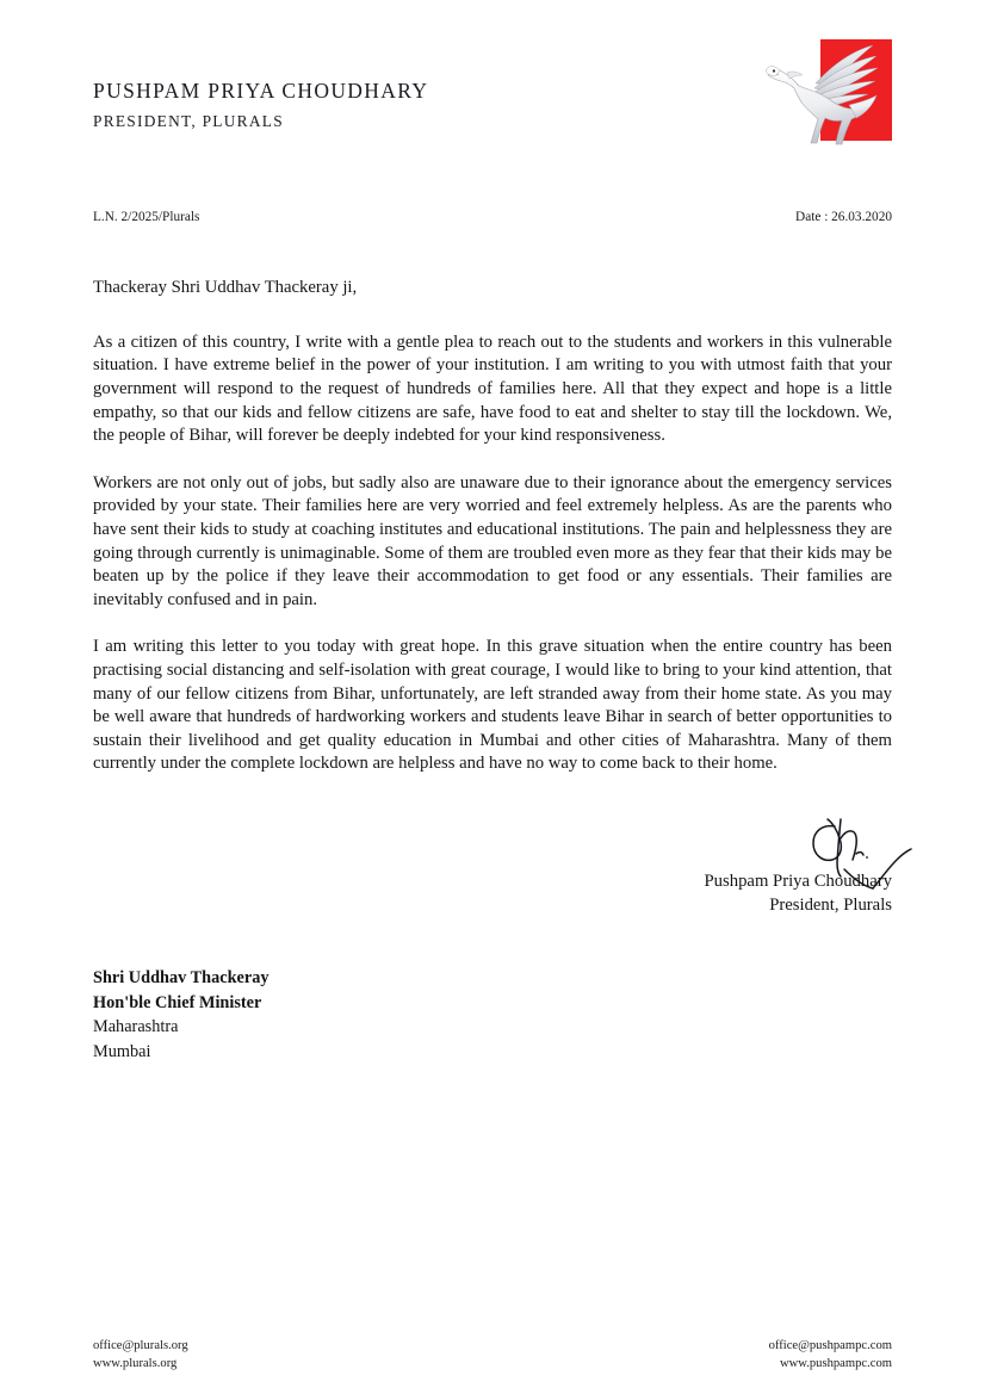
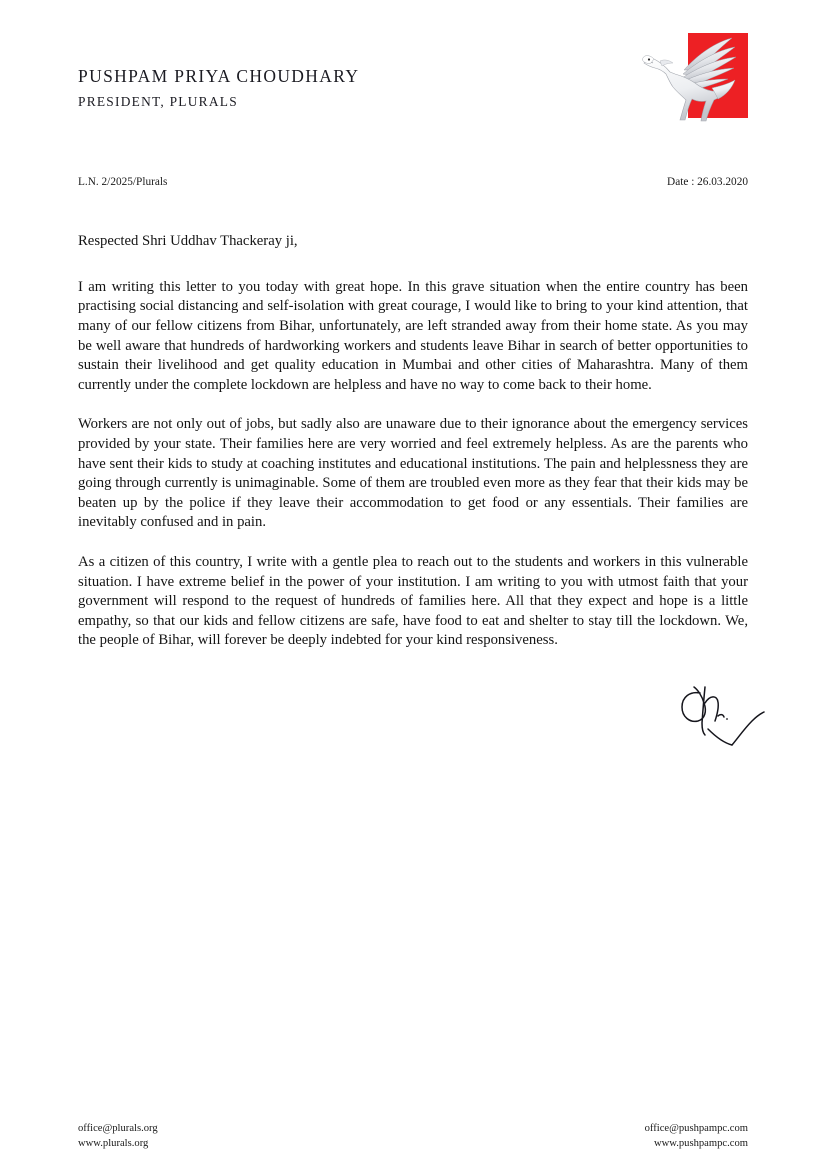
  PUSHPAM PRIYA CHOUDHARY
  PRESIDENT, PLURALS
  L.N. 2/2025/Plurals
  Date : 26.03.2020
- Thackeray Shri Uddhav Thackeray ji,
+ Respected Shri Uddhav Thackeray ji,
- As a citizen of this country, I write with a gentle plea to reach out to the students and workers in this vulnerable situation. I have extreme belief in the power of your institution. I am writing to you with utmost faith that your government will respond to the request of hundreds of families here. All that they expect and hope is a little empathy, so that our kids and fellow citizens are safe, have food to eat and shelter to stay till the lockdown. We, the people of Bihar, will forever be deeply indebted for your kind responsiveness.
+ I am writing this letter to you today with great hope. In this grave situation when the entire country has been practising social distancing and self-isolation with great courage, I would like to bring to your kind attention, that many of our fellow citizens from Bihar, unfortunately, are left stranded away from their home state. As you may be well aware that hundreds of hardworking workers and students leave Bihar in search of better opportunities to sustain their livelihood and get quality education in Mumbai and other cities of Maharashtra. Many of them currently under the complete lockdown are helpless and have no way to come back to their home.
  Workers are not only out of jobs, but sadly also are unaware due to their ignorance about the emergency services provided by your state. Their families here are very worried and feel extremely helpless. As are the parents who have sent their kids to study at coaching institutes and educational institutions. The pain and helplessness they are going through currently is unimaginable. Some of them are troubled even more as they fear that their kids may be beaten up by the police if they leave their accommodation to get food or any essentials. Their families are inevitably confused and in pain.
- I am writing this letter to you today with great hope. In this grave situation when the entire country has been practising social distancing and self-isolation with great courage, I would like to bring to your kind attention, that many of our fellow citizens from Bihar, unfortunately, are left stranded away from their home state. As you may be well aware that hundreds of hardworking workers and students leave Bihar in search of better opportunities to sustain their livelihood and get quality education in Mumbai and other cities of Maharashtra. Many of them currently under the complete lockdown are helpless and have no way to come back to their home.
+ As a citizen of this country, I write with a gentle plea to reach out to the students and workers in this vulnerable situation. I have extreme belief in the power of your institution. I am writing to you with utmost faith that your government will respond to the request of hundreds of families here. All that they expect and hope is a little empathy, so that our kids and fellow citizens are safe, have food to eat and shelter to stay till the lockdown. We, the people of Bihar, will forever be deeply indebted for your kind responsiveness.
- Pushpam Priya Choudhary
- President, Plurals
- Shri Uddhav Thackeray
- Hon'ble Chief Minister
- Maharashtra
- Mumbai
  office@plurals.org
  www.plurals.org
  office@pushpampc.com
  www.pushpampc.com
